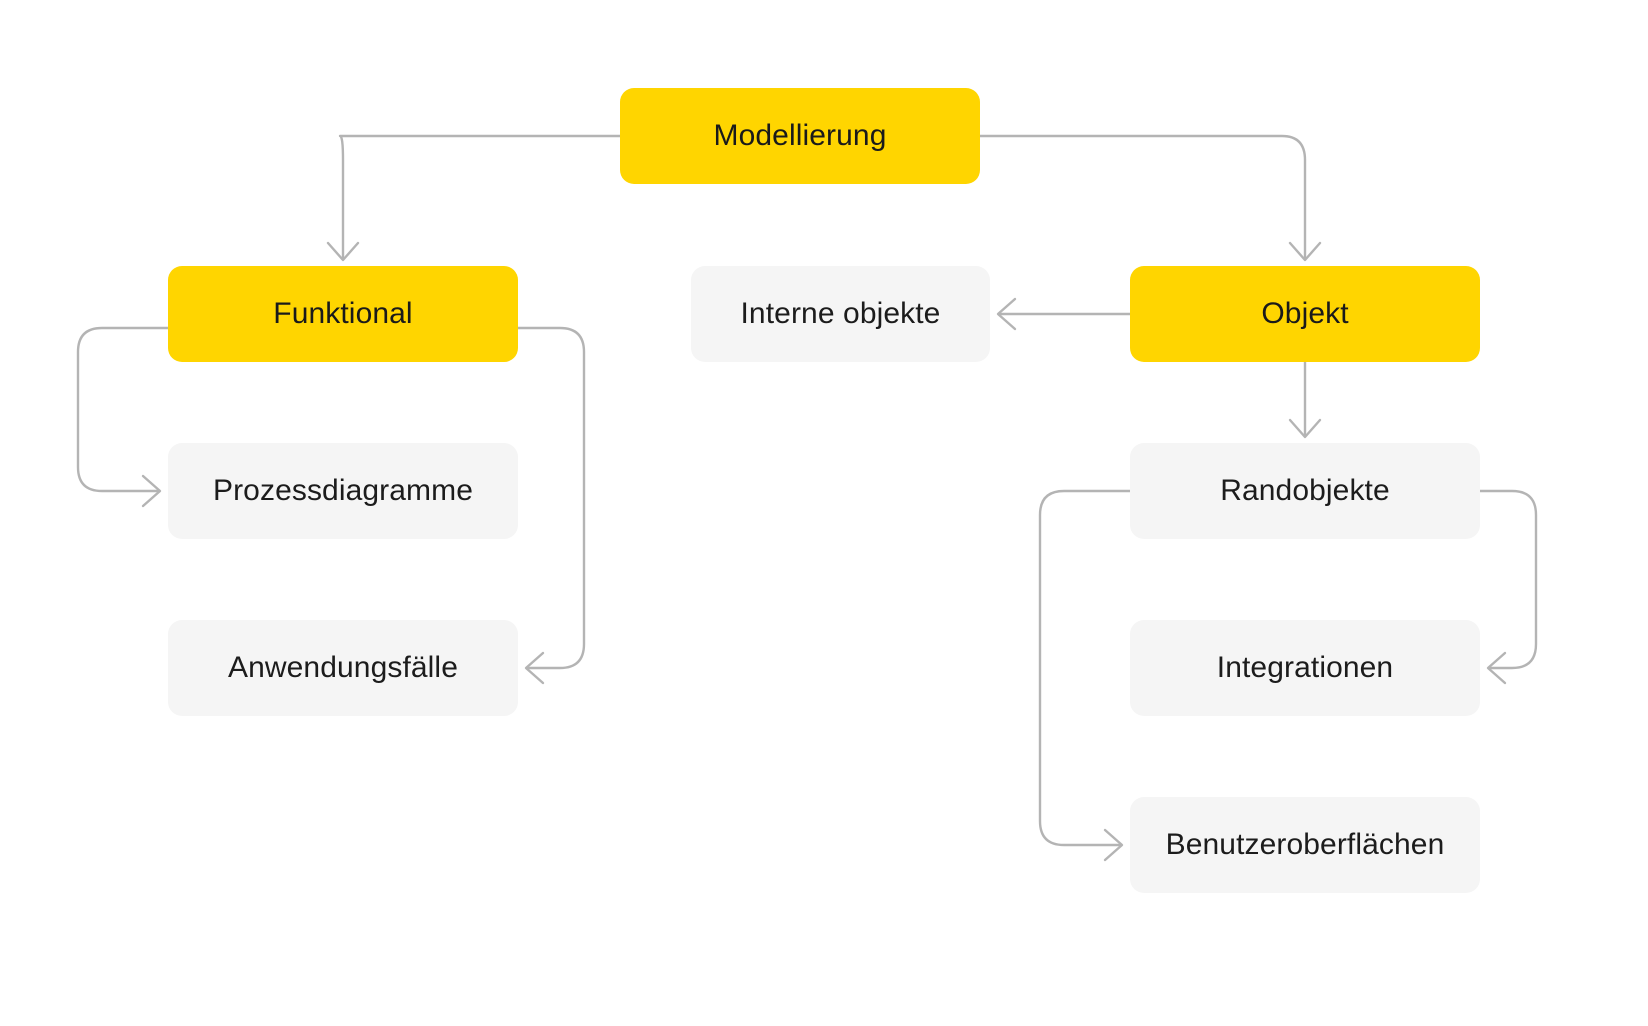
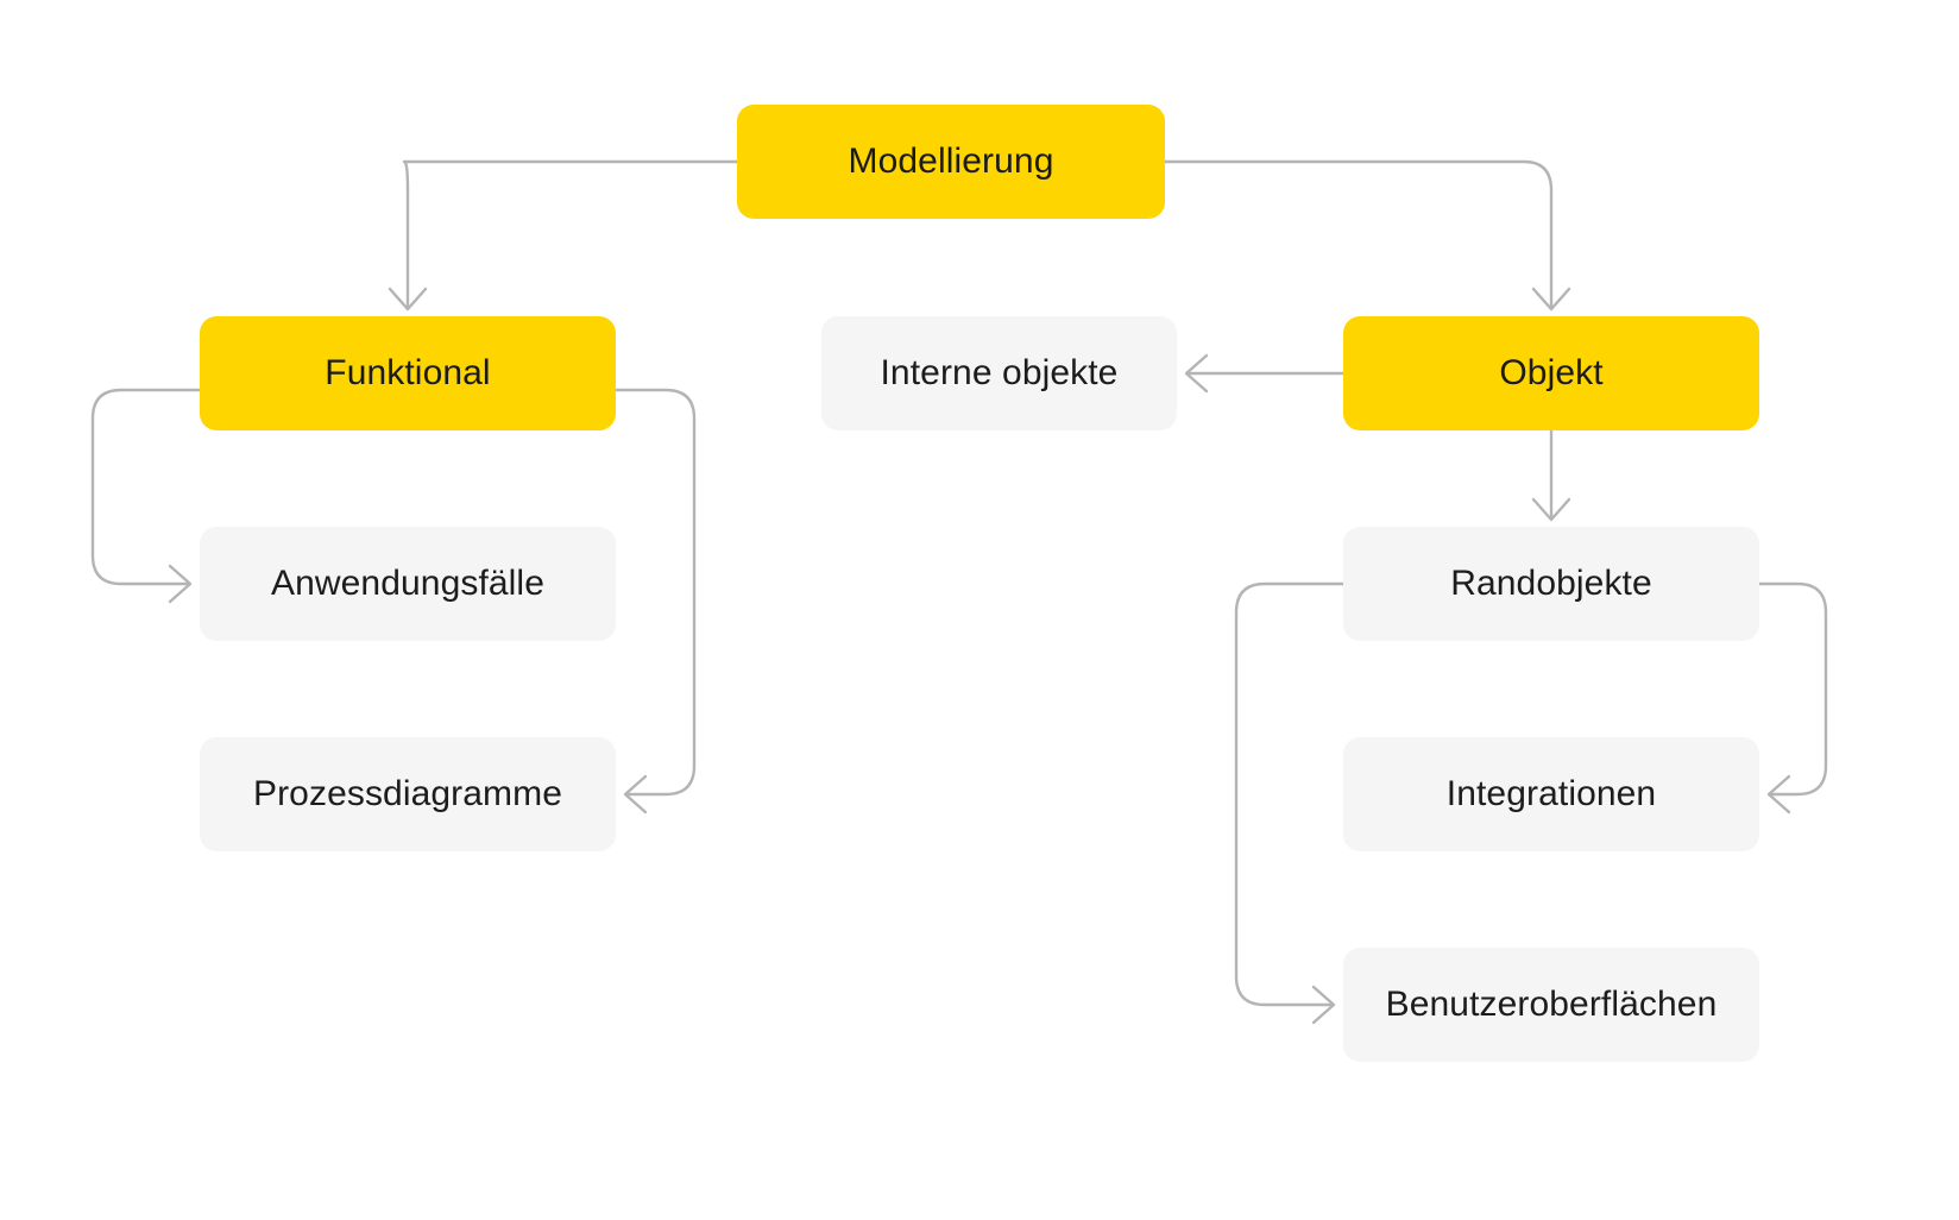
  Modellierung
  Funktional
  Interne objekte
  Objekt
- Prozessdiagramme
+ Anwendungsfälle
  Randobjekte
- Anwendungsfälle
+ Prozessdiagramme
  Integrationen
  Benutzeroberflächen
